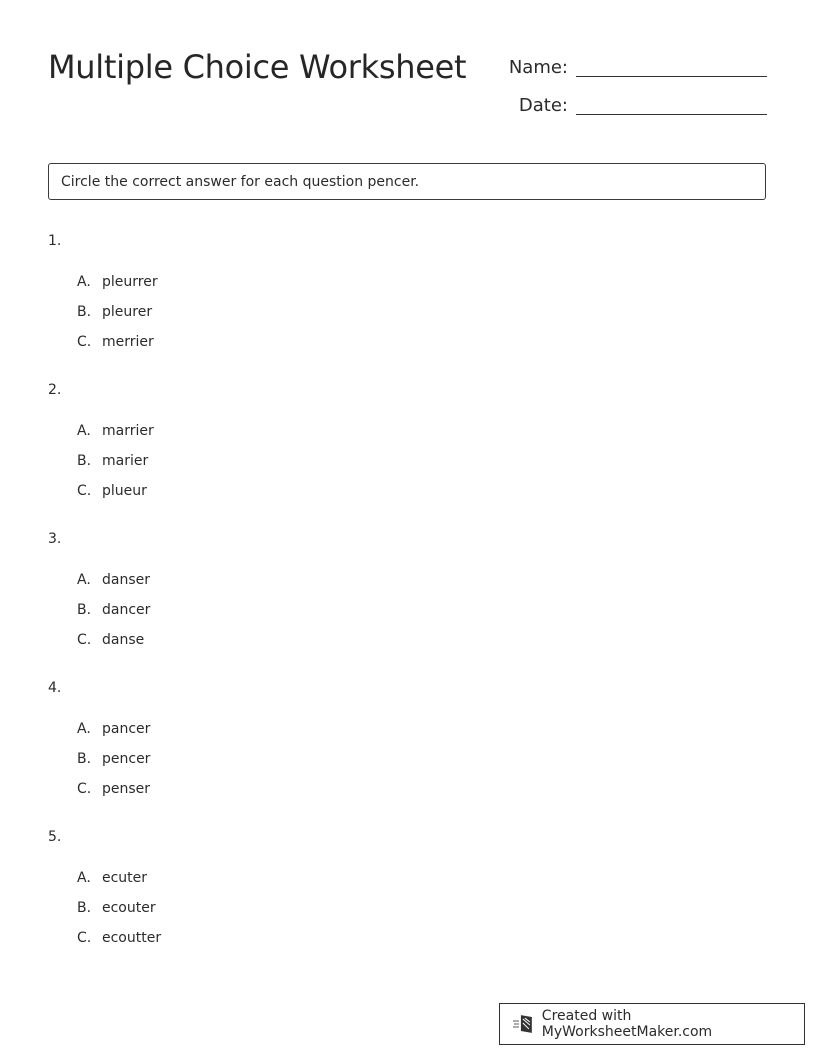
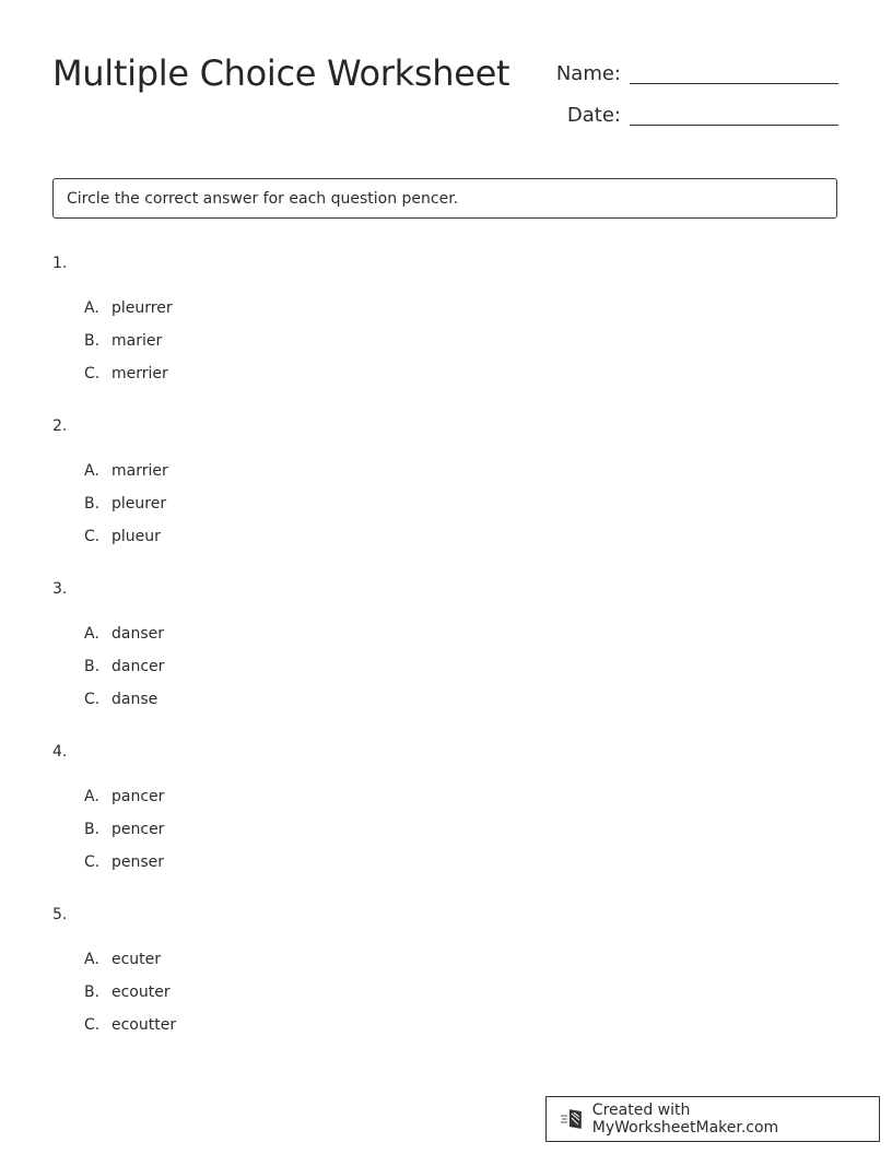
  Multiple Choice Worksheet
  Name:
  Date:
  Circle the correct answer for each question pencer.
  1.
  A.
  pleurrer
  B.
- pleurer
+ marier
  C.
  merrier
  2.
  A.
  marrier
  B.
- marier
+ pleurer
  C.
  plueur
  3.
  A.
  danser
  B.
  dancer
  C.
  danse
  4.
  A.
  pancer
  B.
  pencer
  C.
  penser
  5.
  A.
  ecuter
  B.
  ecouter
  C.
  ecoutter
  Created with MyWorksheetMaker.com
